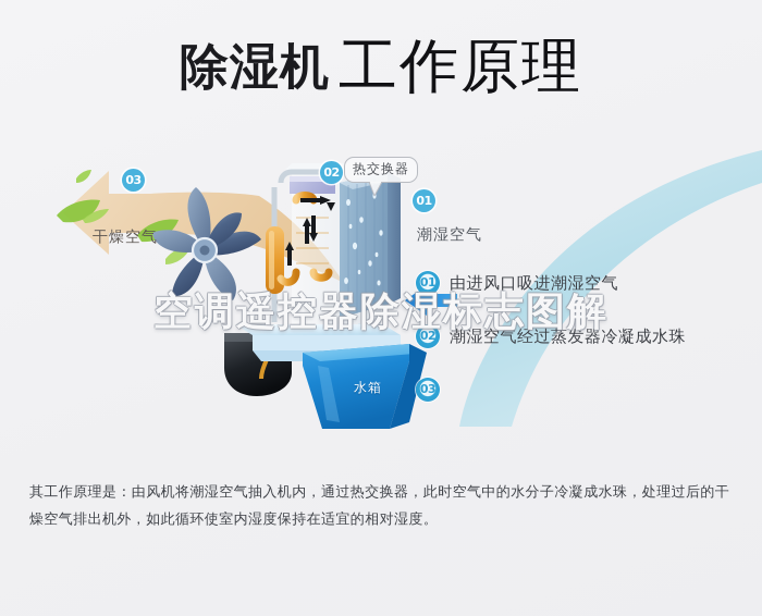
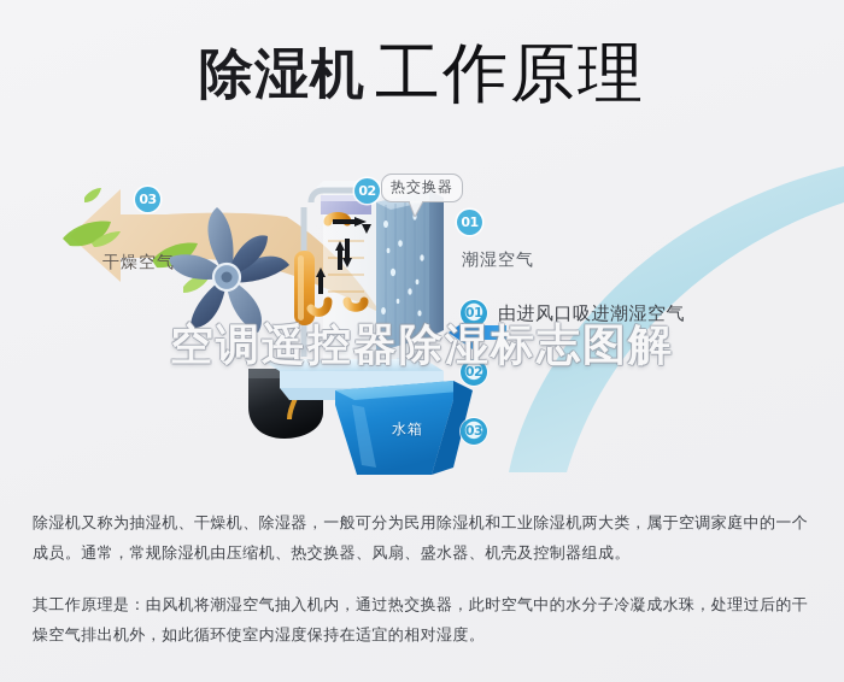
  除湿机 工作原理
  03
  02
  01
  干燥空气
  潮湿空气
  水箱
  热交换器
  01
  由进风口吸进潮湿空气
  02
- 潮湿空气经过蒸发器冷凝成水珠
  03
  空调遥控器除湿标志图解
+ 除湿机又称为抽湿机、干燥机、除湿器，一般可分为民用除湿机和工业除湿机两大类，属于空调家庭中的一个成员。通常，常规除湿机由压缩机、热交换器、风扇、盛水器、机壳及控制器组成。
  其工作原理是：由风机将潮湿空气抽入机内，通过热交换器，此时空气中的水分子冷凝成水珠，处理过后的干燥空气排出机外，如此循环使室内湿度保持在适宜的相对湿度。
